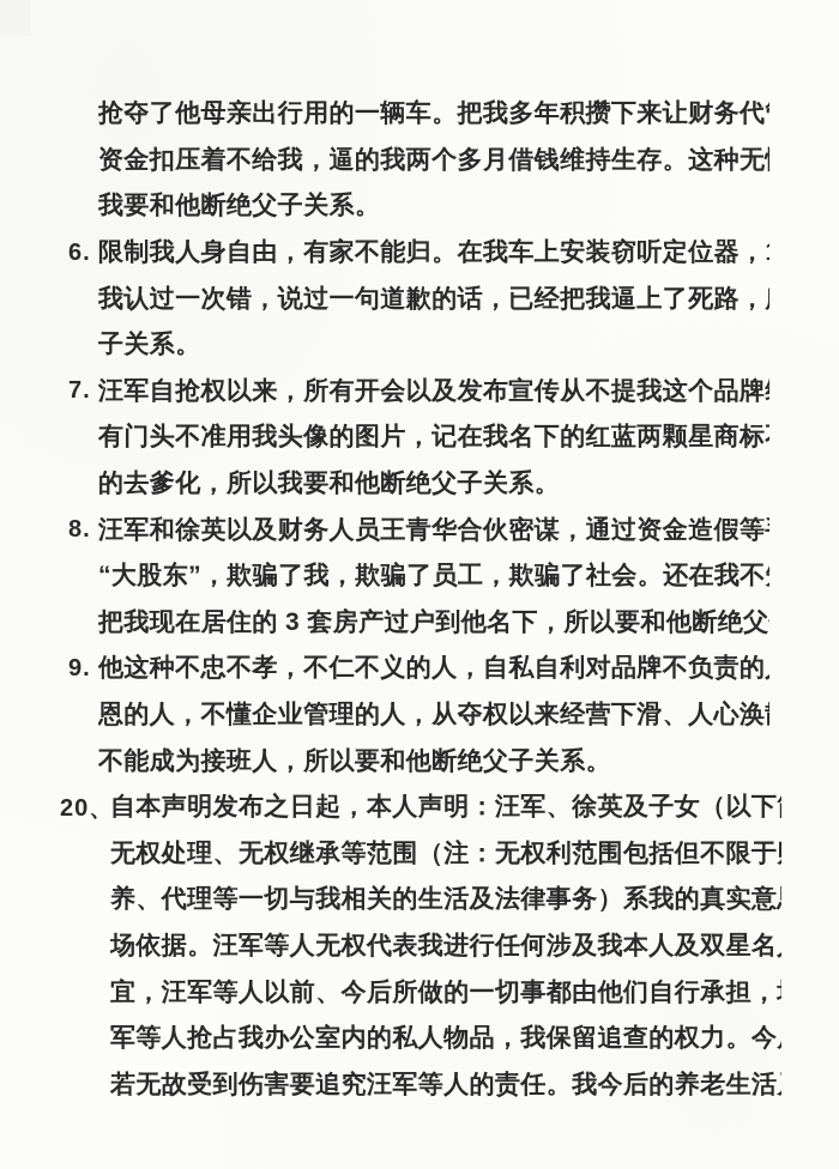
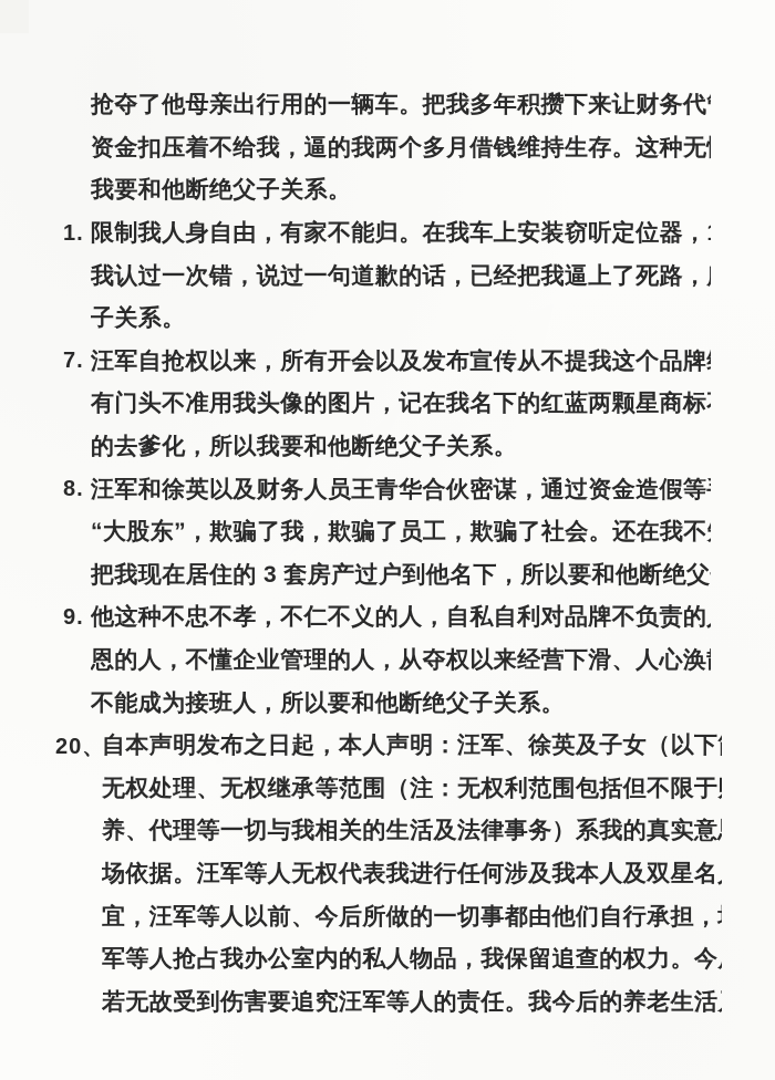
  抢夺了他母亲出行用的一辆车。把我多年积攒下来让财务代
  资金扣压着不给我，逼的我两个多月借钱维持生存。这种无
  我要和他断绝父子关系。
- 6.
+ 1.
  限制我人身自由，有家不能归。在我车上安装窃听定位器，
  我认过一次错，说过一句道歉的话，已经把我逼上了死路，
  子关系。
  7.
  汪军自抢权以来，所有开会以及发布宣传从不提我这个品牌
  有门头不准用我头像的图片，记在我名下的红蓝两颗星商标
  的去爹化，所以我要和他断绝父子关系。
  8.
  汪军和徐英以及财务人员王青华合伙密谋，通过资金造假等
  “大股东”，欺骗了我，欺骗了员工，欺骗了社会。还在我不
  把我现在居住的 3 套房产过户到他名下，所以要和他断绝父
  9.
  他这种不忠不孝，不仁不义的人，自私自利对品牌不负责的
  恩的人，不懂企业管理的人，从夺权以来经营下滑、人心涣
  不能成为接班人，所以要和他断绝父子关系。
  20、
  自本声明发布之日起，本人声明：汪军、徐英及子女（以下
  无权处理、无权继承等范围（注：无权利范围包括但不限于
  养、代理等一切与我相关的生活及法律事务）系我的真实意
  场依据。汪军等人无权代表我进行任何涉及我本人及双星名
  宜，汪军等人以前、今后所做的一切事都由他们自行承担，
  军等人抢占我办公室内的私人物品，我保留追查的权力。今
  若无故受到伤害要追究汪军等人的责任。我今后的养老生活
